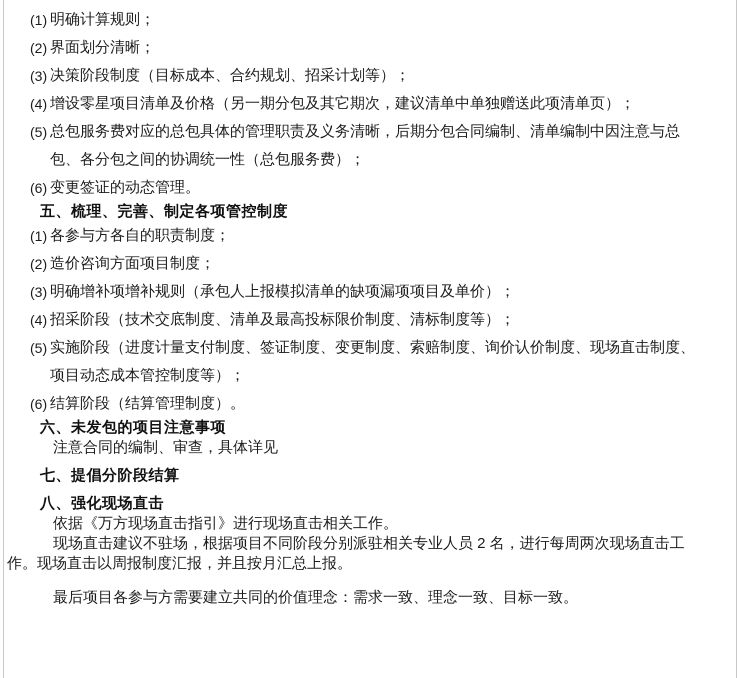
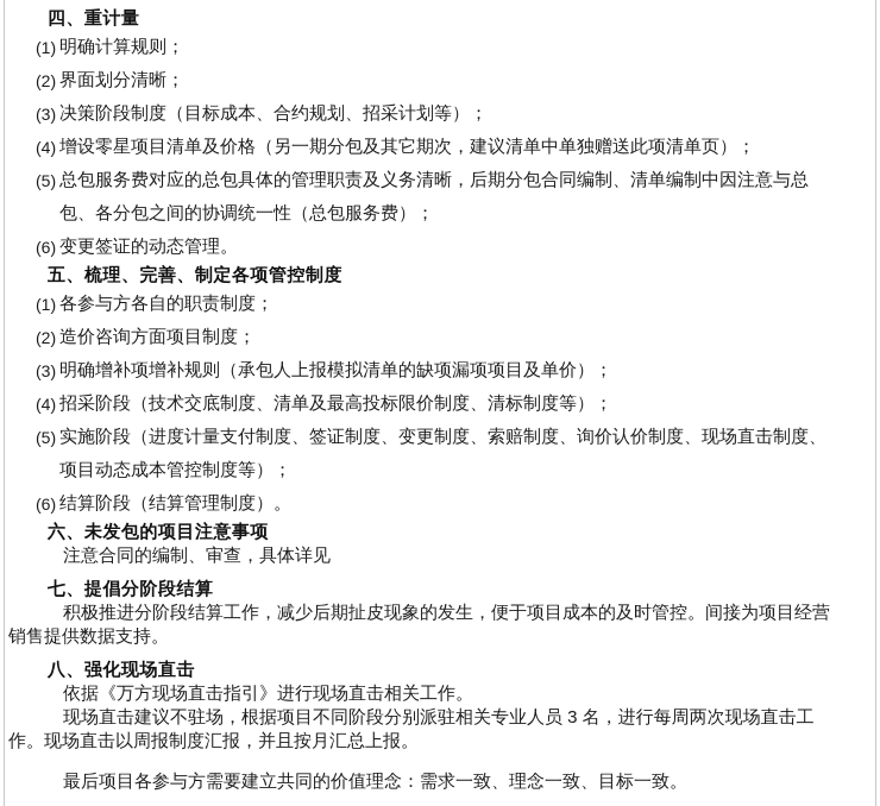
+ 四、重计量
  (1)
  明确计算规则；
  (2)
  界面划分清晰；
  (3)
  决策阶段制度（目标成本、合约规划、招采计划等）；
  (4)
  增设零星项目清单及价格（另一期分包及其它期次，建议清单中单独赠送此项清单页）；
  (5)
  总包服务费对应的总包具体的管理职责及义务清晰，后期分包合同编制、清单编制中因注意与总包、各分包之间的协调统一性（总包服务费）；
  (6)
  变更签证的动态管理。
  五、梳理、完善、制定各项管控制度
  (1)
  各参与方各自的职责制度；
  (2)
  造价咨询方面项目制度；
  (3)
  明确增补项增补规则（承包人上报模拟清单的缺项漏项项目及单价）；
  (4)
  招采阶段（技术交底制度、清单及最高投标限价制度、清标制度等）；
  (5)
  实施阶段（进度计量支付制度、签证制度、变更制度、索赔制度、询价认价制度、现场直击制度、项目动态成本管控制度等）；
  (6)
  结算阶段（结算管理制度）。
  六、未发包的项目注意事项
  注意合同的编制、审查，具体详见
  七、提倡分阶段结算
+ 积极推进分阶段结算工作，减少后期扯皮现象的发生，便于项目成本的及时管控。间接为项目经营销售提供数据支持。
  八、强化现场直击
  依据《万方现场直击指引》进行现场直击相关工作。
- 现场直击建议不驻场，根据项目不同阶段分别派驻相关专业人员 2 名，进行每周两次现场直击工作。现场直击以周报制度汇报，并且按月汇总上报。
+ 现场直击建议不驻场，根据项目不同阶段分别派驻相关专业人员 3 名，进行每周两次现场直击工作。现场直击以周报制度汇报，并且按月汇总上报。
  最后项目各参与方需要建立共同的价值理念：需求一致、理念一致、目标一致。
